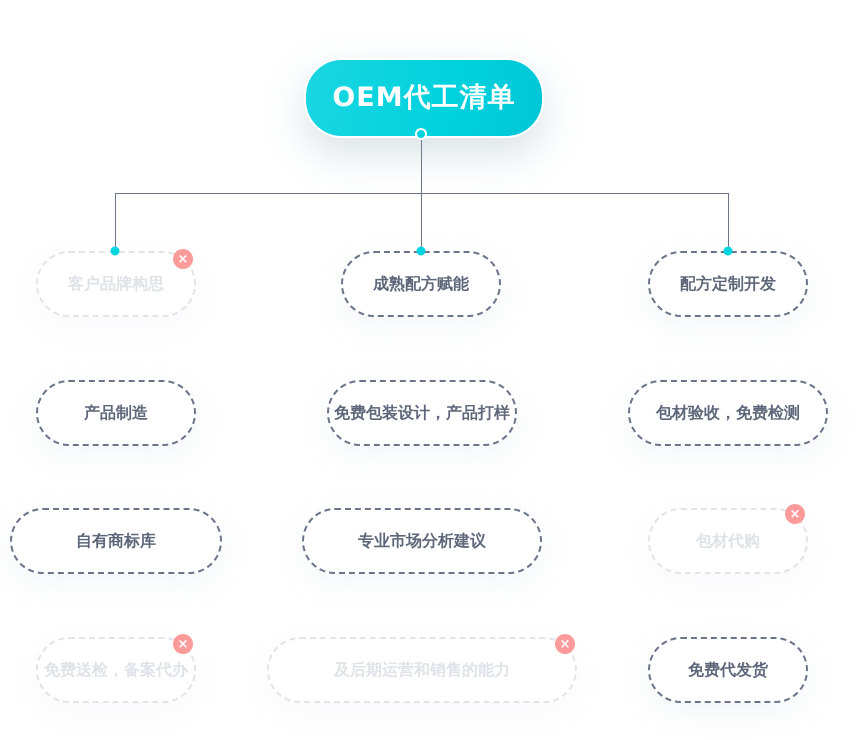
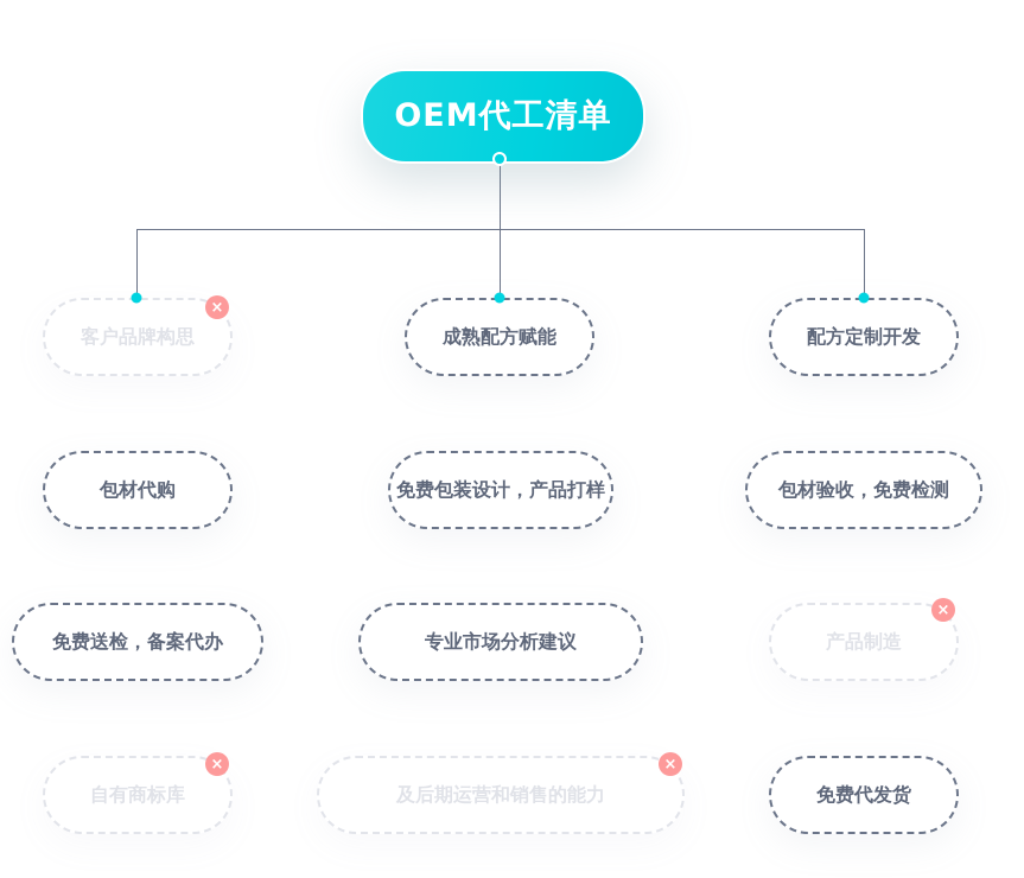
  OEM代工清单
  客户品牌构思
  ×
  成熟配方赋能
  配方定制开发
- 产品制造
+ 包材代购
  免费包装设计，产品打样
  包材验收，免费检测
- 自有商标库
+ 免费送检，备案代办
  专业市场分析建议
- 包材代购
+ 产品制造
  ×
- 免费送检，备案代办
+ 自有商标库
  ×
  及后期运营和销售的能力
  ×
  免费代发货
